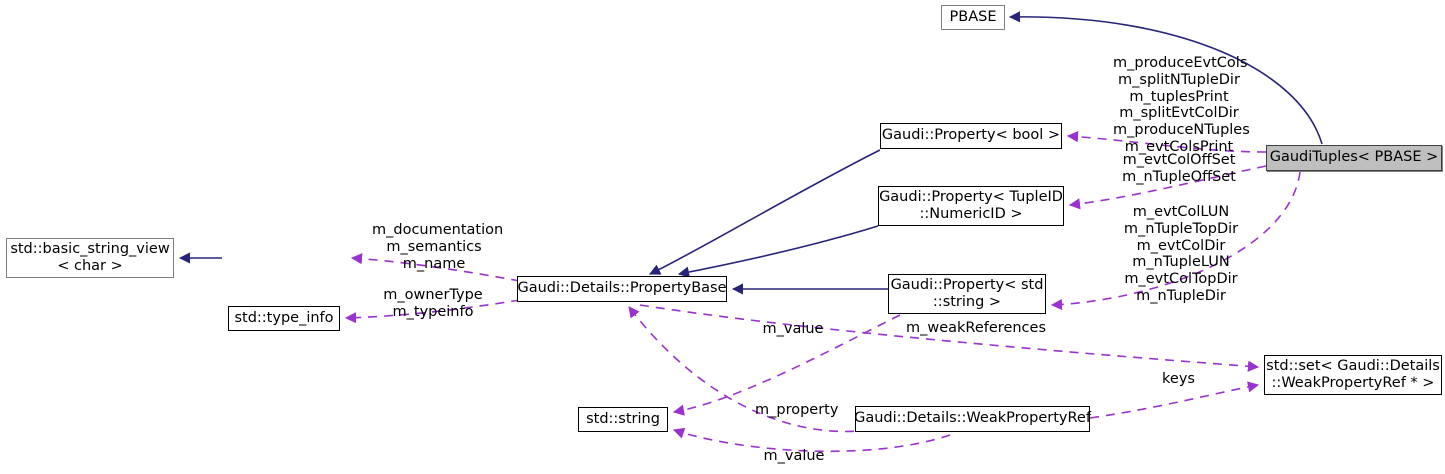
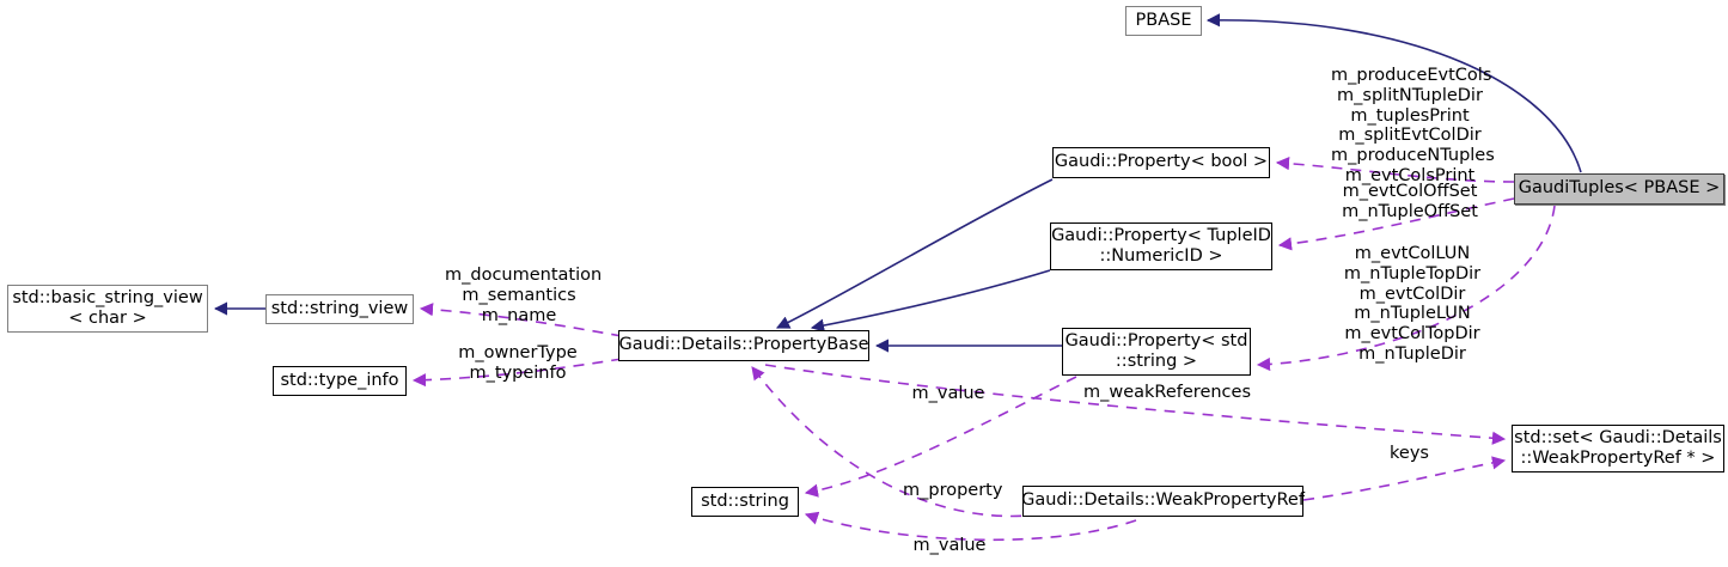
  PBASE
  Gaudi::Property< bool >
  GaudiTuples< PBASE >
  Gaudi::Property< TupleID
  ::NumericID >
  std::basic_string_view
  < char >
+ std::string_view
  Gaudi::Property< std
  ::string >
  Gaudi::Details::PropertyBase
  std::type_info
  std::set< Gaudi::Details
  ::WeakPropertyRef * >
  std::string
  Gaudi::Details::WeakPropertyRef
  m_produceEvtCols
  m_splitNTupleDir
  m_tuplesPrint
  m_splitEvtColDir
  m_produceNTuples
  m_evtColsPrint
  m_evtColOffSet
  m_nTupleOffSet
  m_evtColLUN
  m_nTupleTopDir
  m_evtColDir
  m_nTupleLUN
  m_evtColTopDir
  m_nTupleDir
  m_documentation
  m_semantics
  m_name
  m_ownerType
  m_typeinfo
  m_value
  m_weakReferences
  keys
  m_property
  m_value
